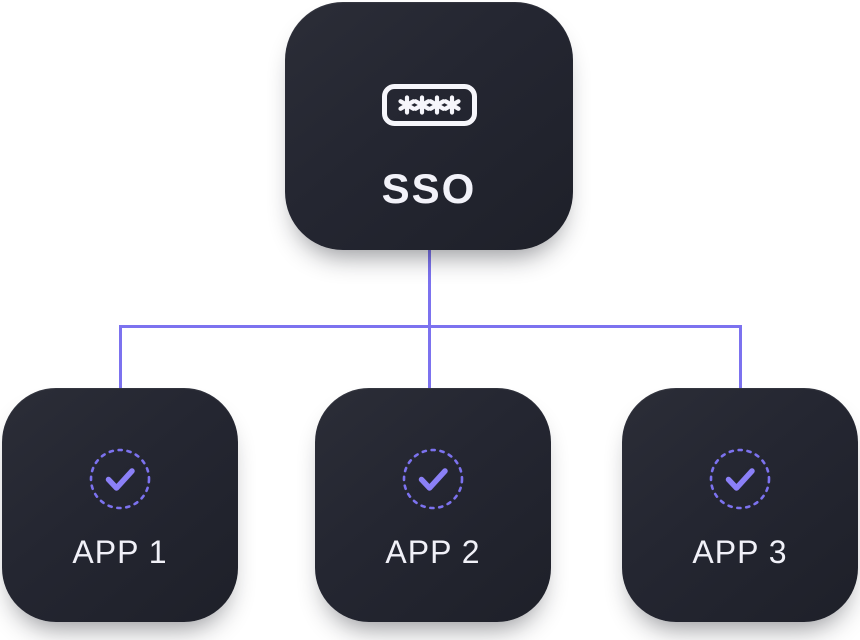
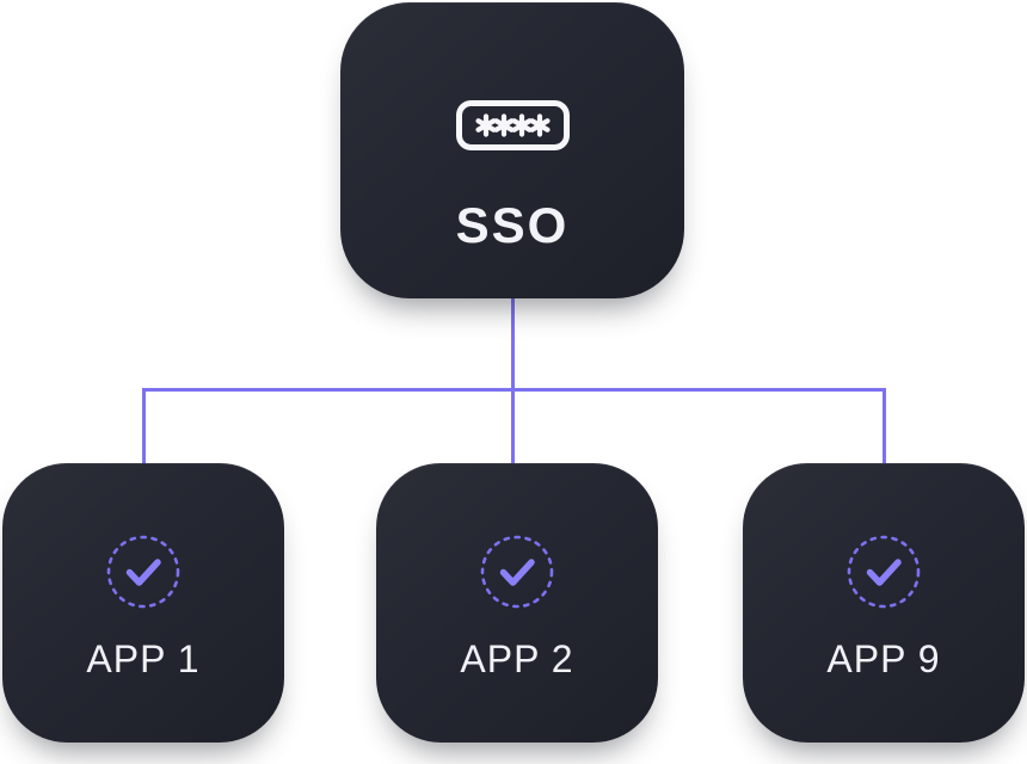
  SSO
  APP 1
  APP 2
- APP 3
+ APP 9
